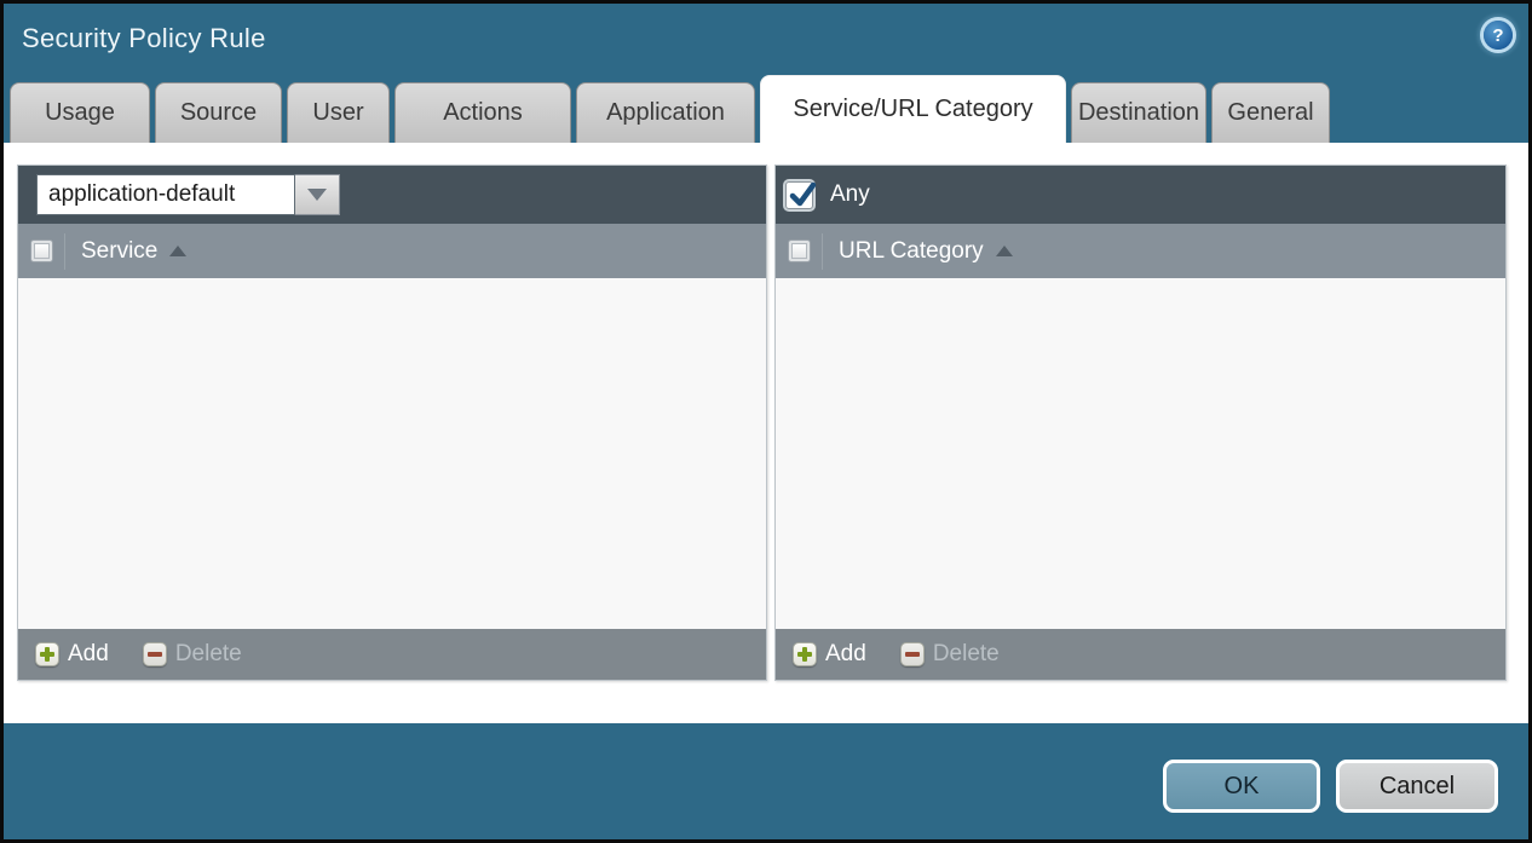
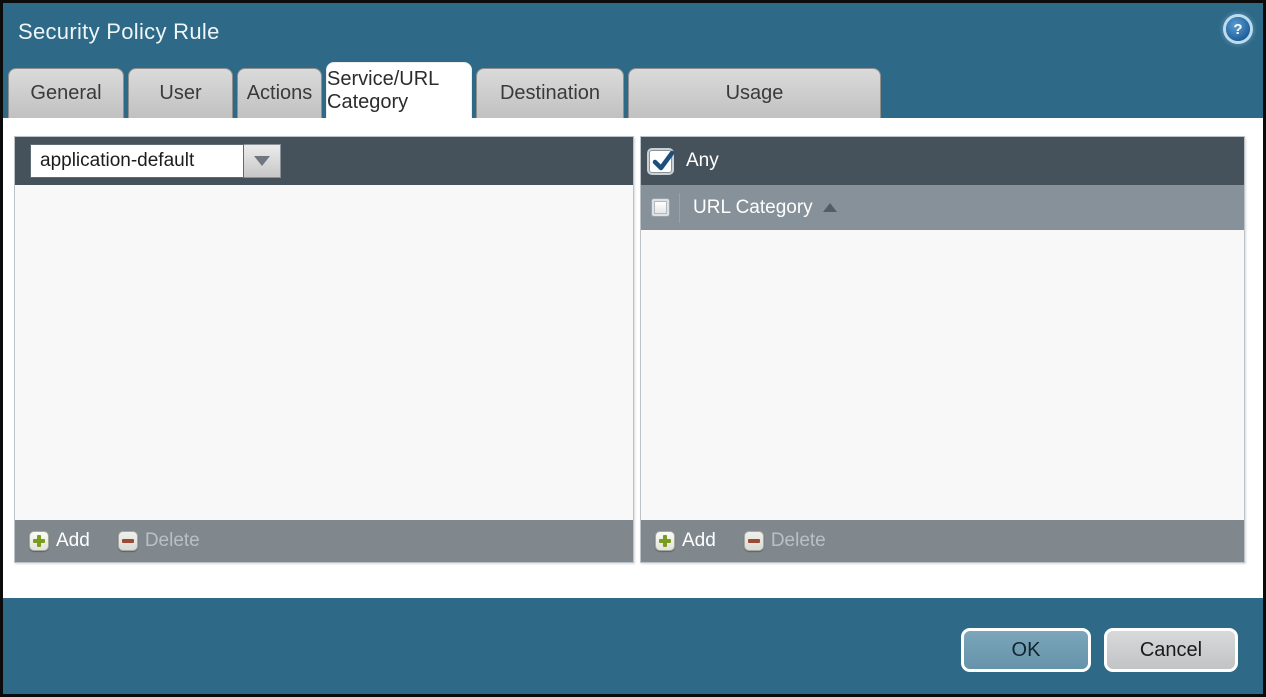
  Security Policy Rule
  ?
- Usage
+ General
- Source
  User
  Actions
- Application
  Service/URL Category
  Destination
- General
+ Usage
  application-default
- Service
  Add
  Delete
  Any
  URL Category
  Add
  Delete
  OK
  Cancel
